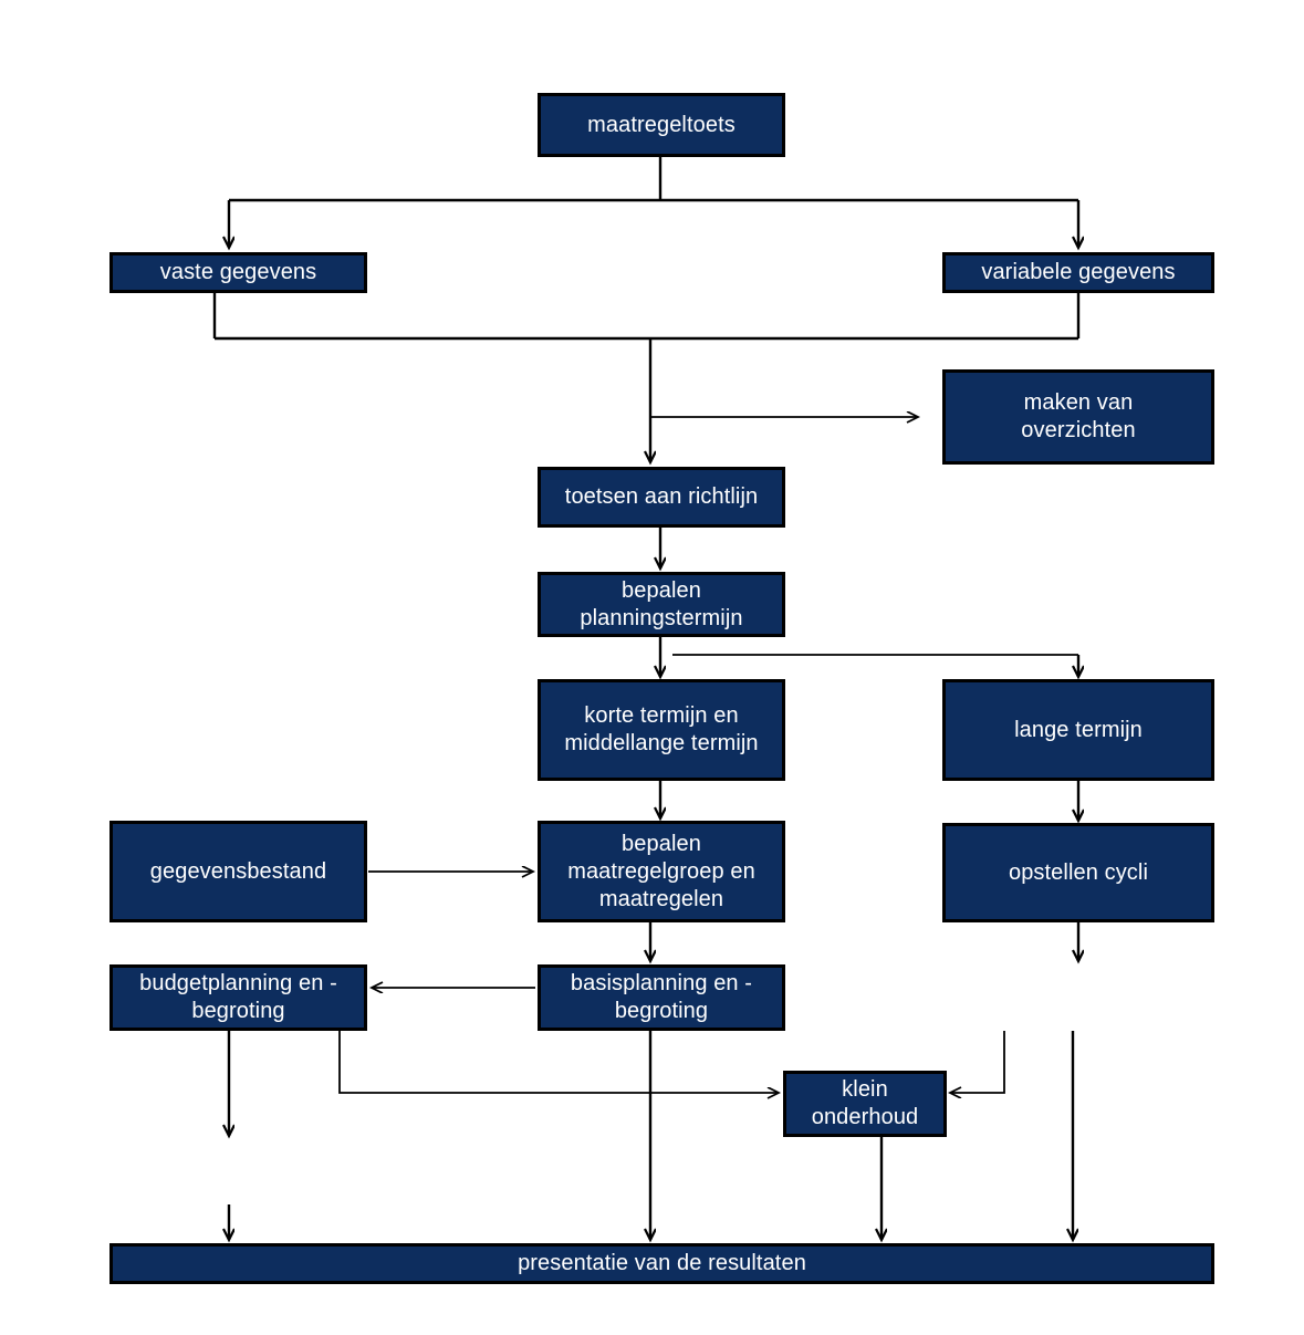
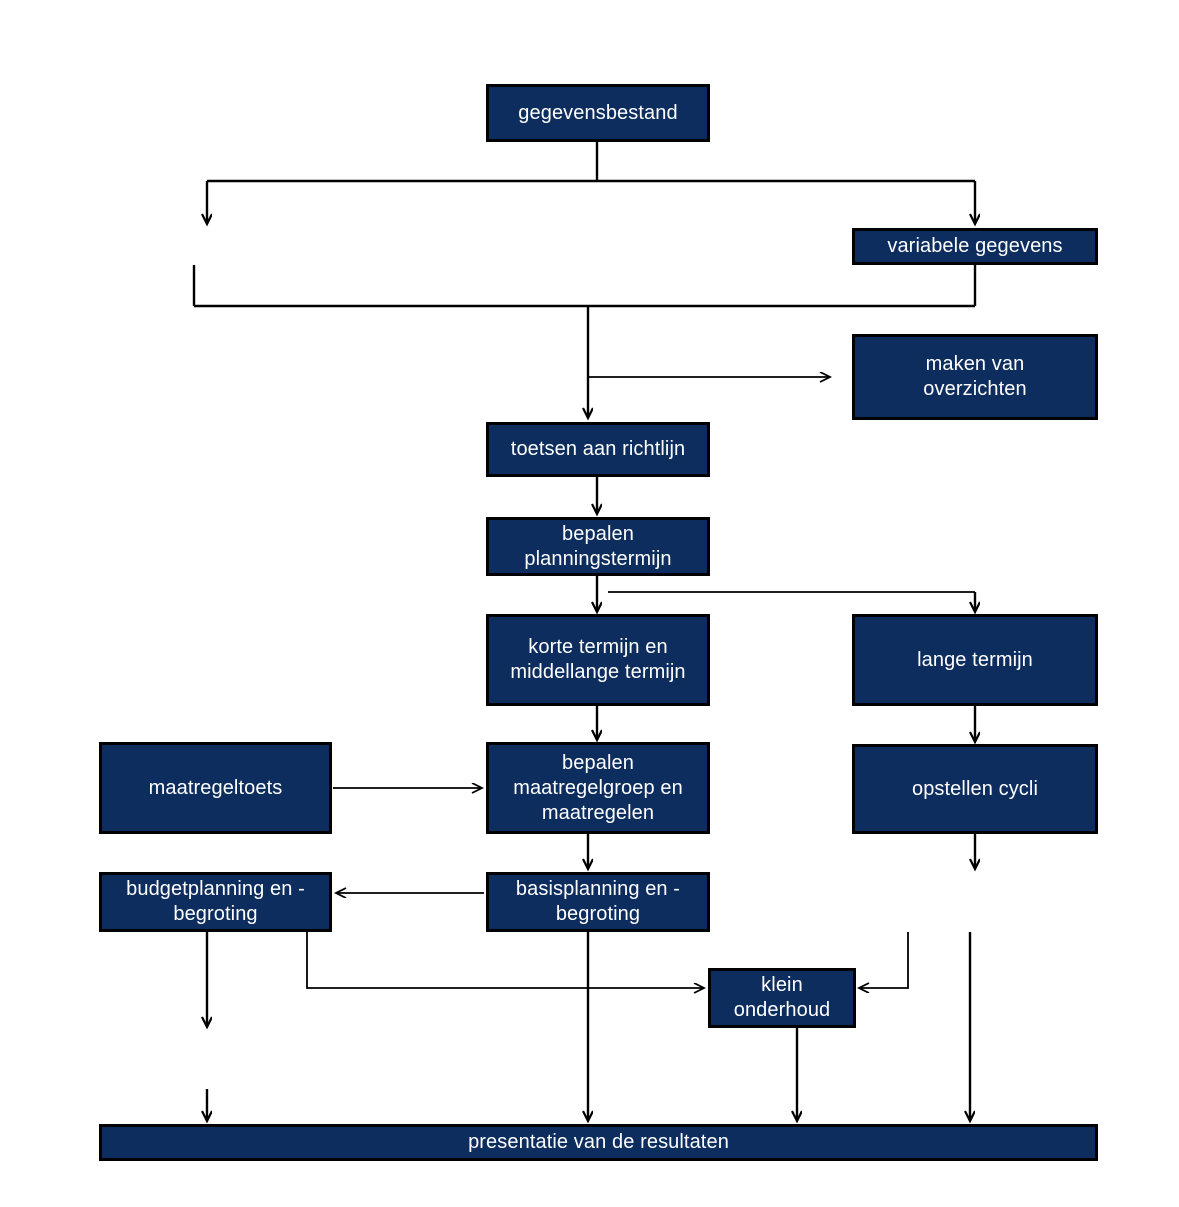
- maatregeltoets
+ gegevensbestand
- vaste gegevens
  variabele gegevens
  maken van
  overzichten
  toetsen aan richtlijn
  bepalen
  planningstermijn
  korte termijn en
  middellange termijn
  lange termijn
- gegevensbestand
+ maatregeltoets
  bepalen
  maatregelgroep en
  maatregelen
  opstellen cycli
  budgetplanning en -
  begroting
  basisplanning en -
  begroting
  klein
  onderhoud
  presentatie van de resultaten
